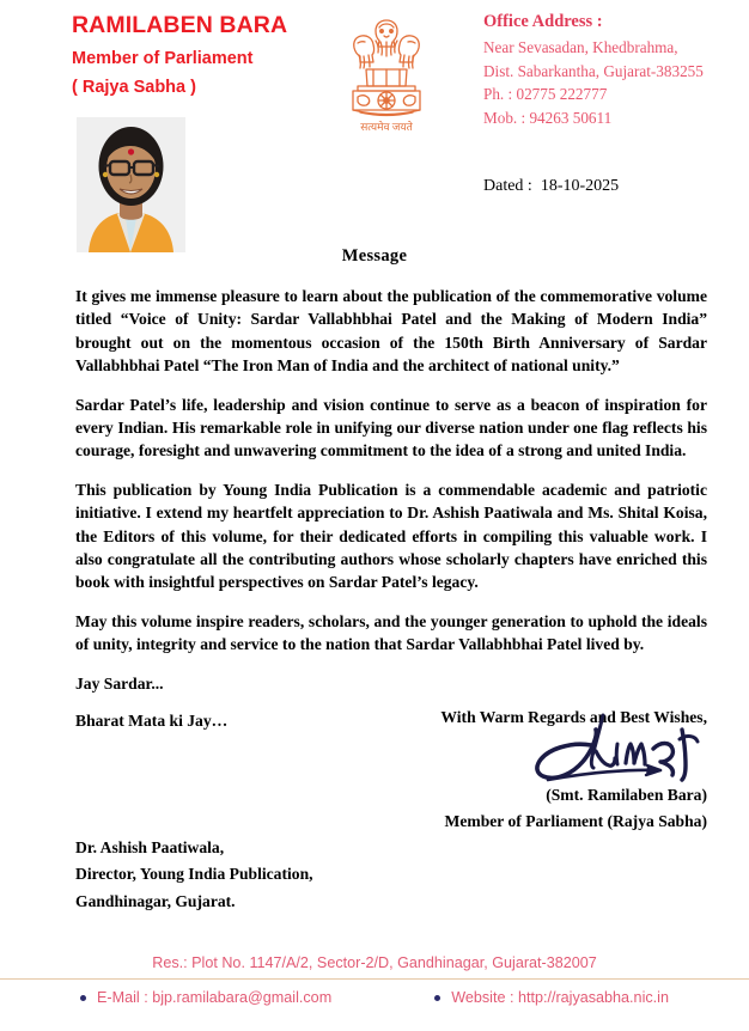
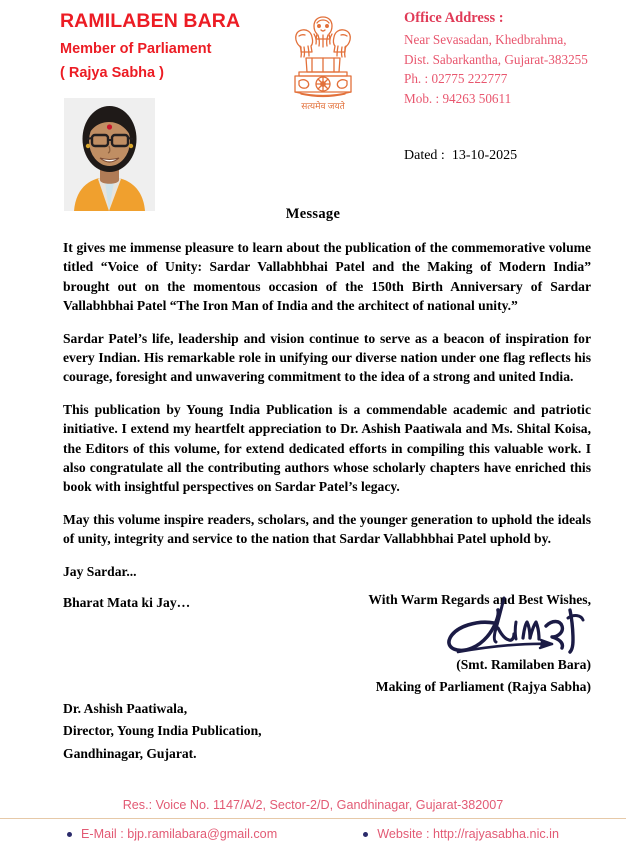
  RAMILABEN BARA
  Member of Parliament
  ( Rajya Sabha )
  सत्यमेव जयते
  Office Address :
  Near Sevasadan, Khedbrahma,
  Dist. Sabarkantha, Gujarat-383255
  Ph. : 02775 222777
  Mob. : 94263 50611
- Dated : 18-10-2025
+ Dated : 13-10-2025
  Message
  It gives me immense pleasure to learn about the publication of the commemorative volume titled “Voice of Unity: Sardar Vallabhbhai Patel and the Making of Modern India” brought out on the momentous occasion of the 150th Birth Anniversary of Sardar Vallabhbhai Patel “The Iron Man of India and the architect of national unity.”
  Sardar Patel’s life, leadership and vision continue to serve as a beacon of inspiration for every Indian. His remarkable role in unifying our diverse nation under one flag reflects his courage, foresight and unwavering commitment to the idea of a strong and united India.
- This publication by Young India Publication is a commendable academic and patriotic initiative. I extend my heartfelt appreciation to Dr. Ashish Paatiwala and Ms. Shital Koisa, the Editors of this volume, for their dedicated efforts in compiling this valuable work. I also congratulate all the contributing authors whose scholarly chapters have enriched this book with insightful perspectives on Sardar Patel’s legacy.
+ This publication by Young India Publication is a commendable academic and patriotic initiative. I extend my heartfelt appreciation to Dr. Ashish Paatiwala and Ms. Shital Koisa, the Editors of this volume, for extend dedicated efforts in compiling this valuable work. I also congratulate all the contributing authors whose scholarly chapters have enriched this book with insightful perspectives on Sardar Patel’s legacy.
- May this volume inspire readers, scholars, and the younger generation to uphold the ideals of unity, integrity and service to the nation that Sardar Vallabhbhai Patel lived by.
+ May this volume inspire readers, scholars, and the younger generation to uphold the ideals of unity, integrity and service to the nation that Sardar Vallabhbhai Patel uphold by.
  Jay Sardar...
  Bharat Mata ki Jay…
  With Warm Regards ad Best Wishes,
  (Smt. Ramilaben Bara)
- Member of Parliament (Rajya Sabha)
+ Making of Parliament (Rajya Sabha)
  Dr. Ashish Paatiwala,
  Director, Young India Publication,
  Gandhinagar, Gujarat.
- Res.: Plot No. 1147/A/2, Sector-2/D, Gandhinagar, Gujarat-382007
+ Res.: Voice No. 1147/A/2, Sector-2/D, Gandhinagar, Gujarat-382007
  E-Mail : bjp.ramilabara@gmail.com
  Website : http://rajyasabha.nic.in
